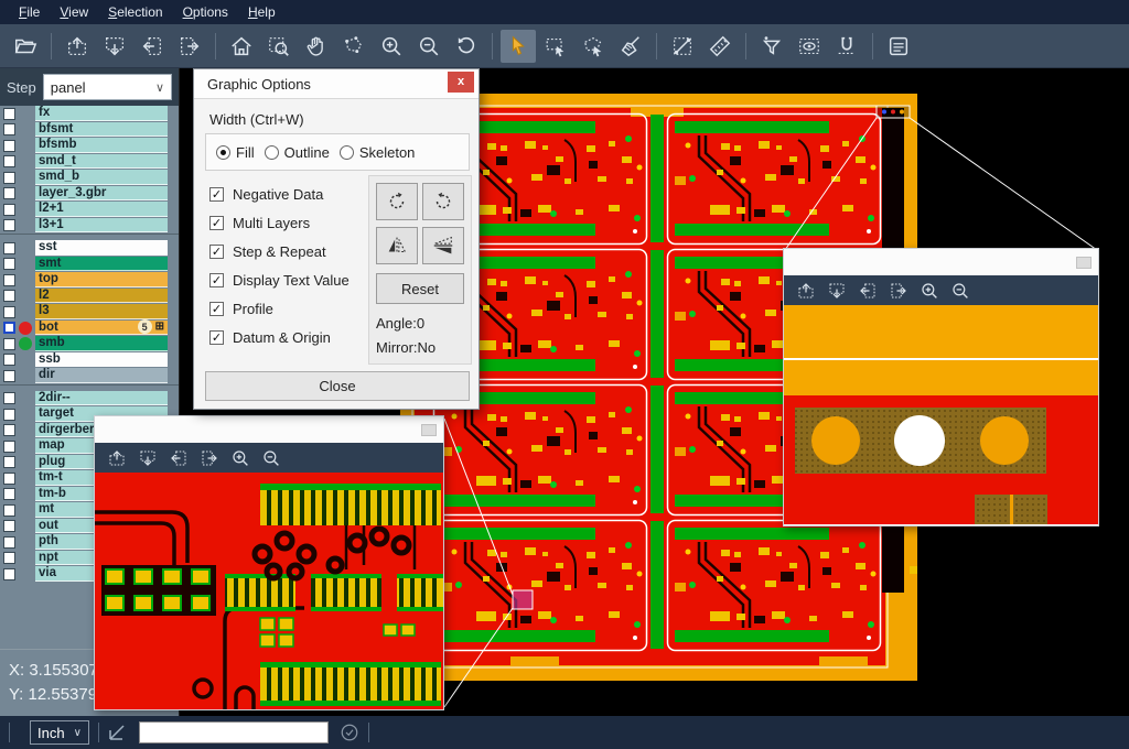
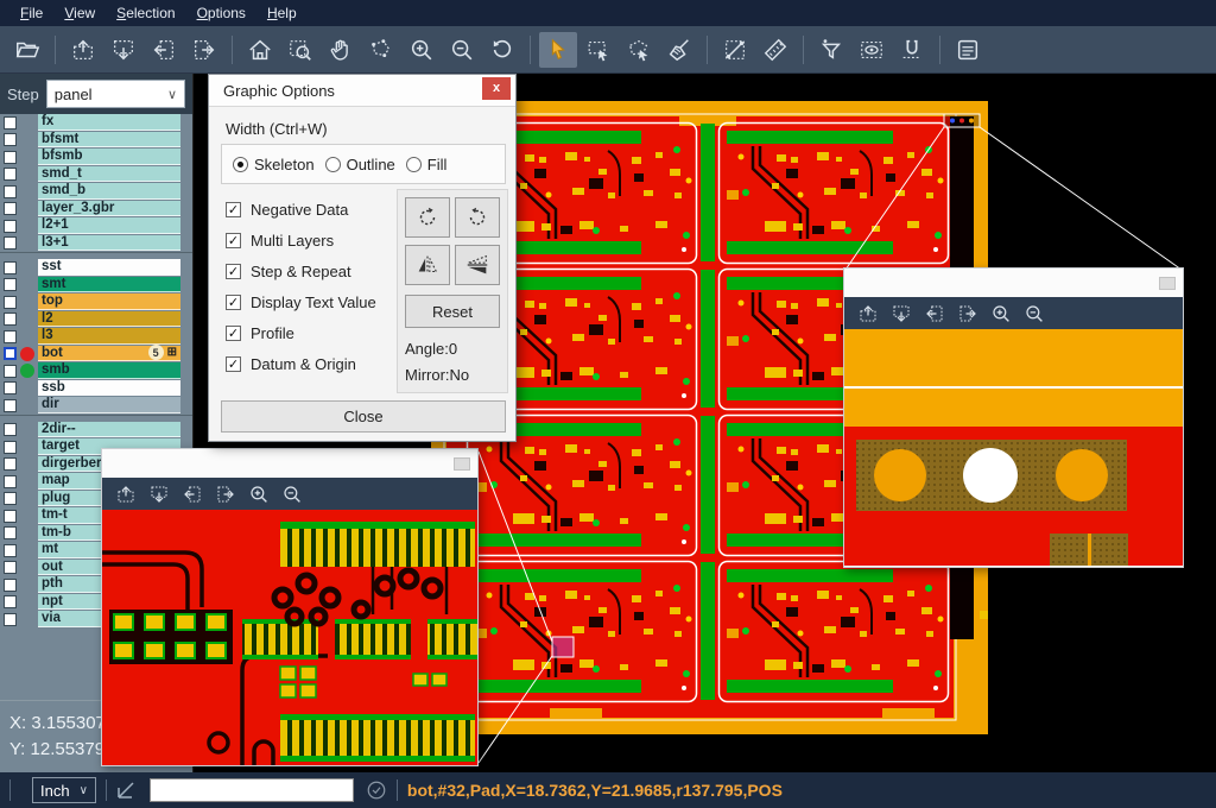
  File
  View
  Selection
  Options
  Help
  Step
  panel
  ∨
  fx
  bfsmt
  bfsmb
  smd_t
  smd_b
  layer_3.gbr
  l2+1
  l3+1
  sst
  smt
  top
  l2
  l3
  bot
  5
  ⊞
  smb
  ssb
  dir
  2dir--
  target
  dirgerber
  map
  plug
  tm-t
  tm-b
  mt
  out
  pth
  npt
  via
  X: 3.15530
  Y: 12.55379
  Graphic Options
  x
  Width (Ctrl+W)
- Fill
+ Skeleton
  Outline
- Skeleton
+ Fill
  ✓
  Negative Data
  ✓
  Multi Layers
  ✓
  Step & Repeat
  ✓
  Display Text Value
  ✓
  Profile
  ✓
  Datum & Origin
  Reset
  Angle:0
  Mirror:No
  Close
  Inch
  ∨
+ bot,#32,Pad,X=18.7362,Y=21.9685,r137.795,POS
